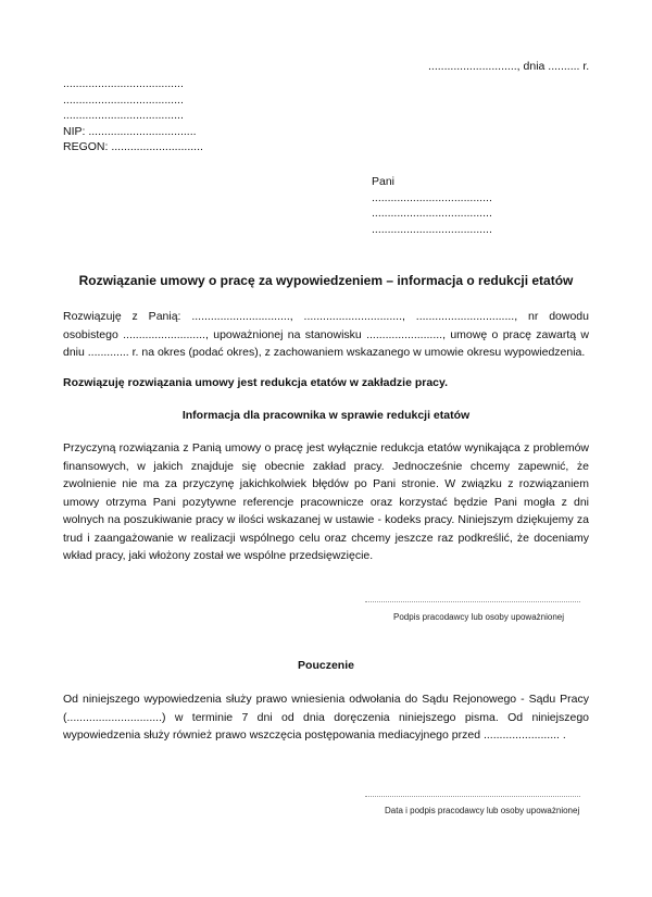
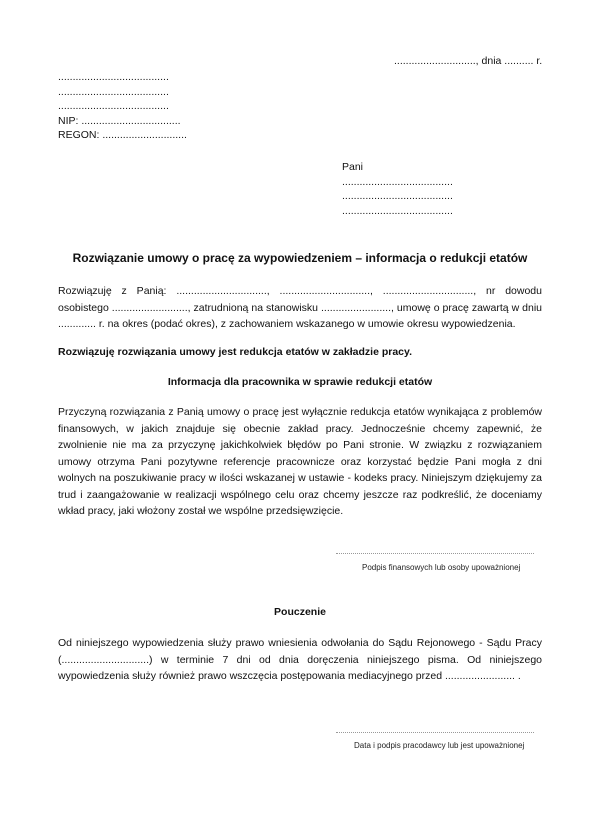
  ............................, dnia .......... r.
  ......................................
  ......................................
  ......................................
  NIP: ..................................
  REGON: .............................
  Pani
  ......................................
  ......................................
  ......................................
  Rozwiązanie umowy o pracę za wypowiedzeniem – informacja o redukcji etatów
- Rozwiązuję z Panią: ..............................., ..............................., ..............................., nr dowodu osobistego .........................., upoważnionej na stanowisku ........................, umowę o pracę zawartą w dniu ............. r. na okres (podać okres), z zachowaniem wskazanego w umowie okresu wypowiedzenia.
+ Rozwiązuję z Panią: ..............................., ..............................., ..............................., nr dowodu osobistego .........................., zatrudnioną na stanowisku ........................, umowę o pracę zawartą w dniu ............. r. na okres (podać okres), z zachowaniem wskazanego w umowie okresu wypowiedzenia.
  Rozwiązuję rozwiązania umowy jest redukcja etatów w zakładzie pracy.
  Informacja dla pracownika w sprawie redukcji etatów
  Przyczyną rozwiązania z Panią umowy o pracę jest wyłącznie redukcja etatów wynikająca z problemów finansowych, w jakich znajduje się obecnie zakład pracy. Jednocześnie chcemy zapewnić, że zwolnienie nie ma za przyczynę jakichkolwiek błędów po Pani stronie. W związku z rozwiązaniem umowy otrzyma Pani pozytywne referencje pracownicze oraz korzystać będzie Pani mogła z dni wolnych na poszukiwanie pracy w ilości wskazanej w ustawie - kodeks pracy. Niniejszym dziękujemy za trud i zaangażowanie w realizacji wspólnego celu oraz chcemy jeszcze raz podkreślić, że doceniamy wkład pracy, jaki włożony został we wspólne przedsięwzięcie.
- Podpis pracodawcy lub osoby upoważnionej
+ Podpis finansowych lub osoby upoważnionej
  Pouczenie
  Od niniejszego wypowiedzenia służy prawo wniesienia odwołania do Sądu Rejonowego - Sądu Pracy (..............................) w terminie 7 dni od dnia doręczenia niniejszego pisma. Od niniejszego wypowiedzenia służy również prawo wszczęcia postępowania mediacyjnego przed ........................ .
- Data i podpis pracodawcy lub osoby upoważnionej
+ Data i podpis pracodawcy lub jest upoważnionej
